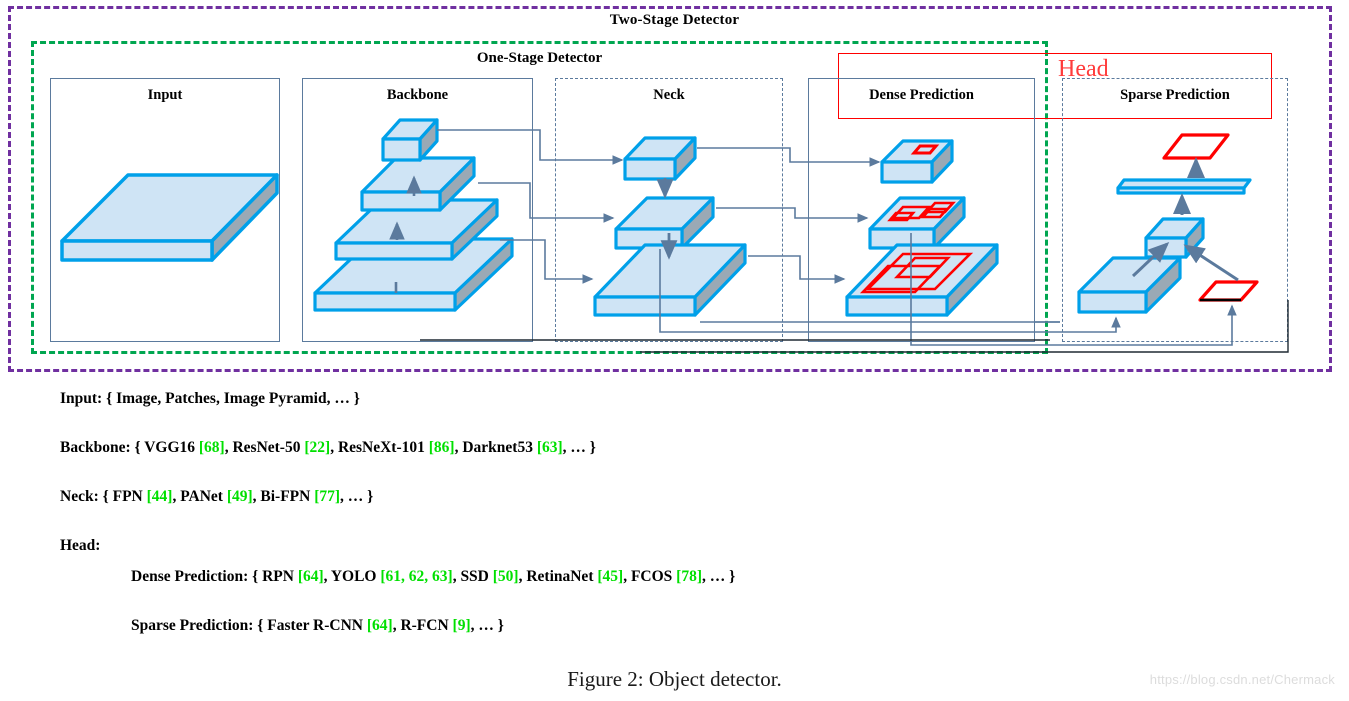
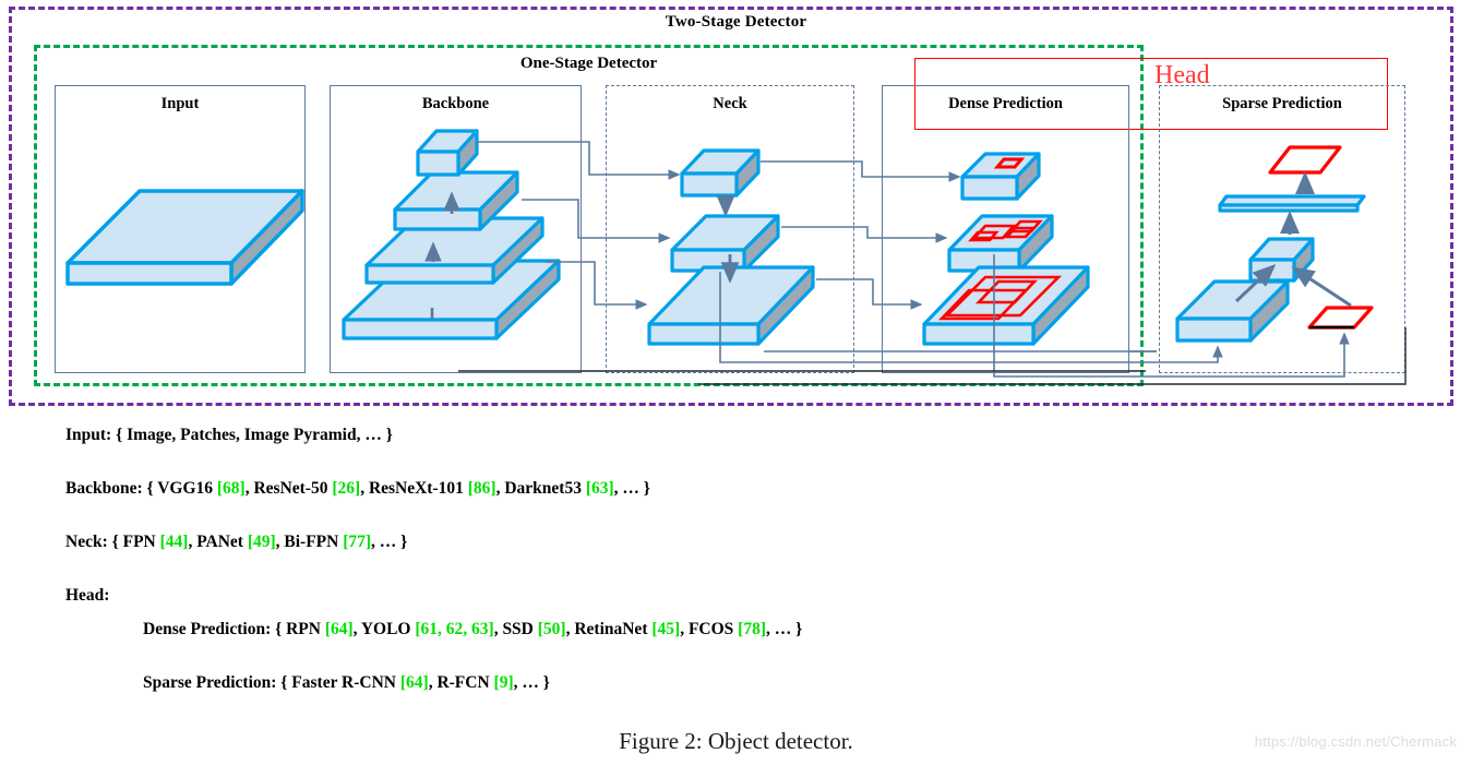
  Two-Stage Detector
  One-Stage Detector
  Head
  Input
  Backbone
  Neck
  Dense Prediction
  Sparse Prediction
  Input: { Image, Patches, Image Pyramid, … }
- Backbone: { VGG16 [68], ResNet-50 [22], ResNeXt-101 [86], Darknet53 [63], … }
+ Backbone: { VGG16 [68], ResNet-50 [26], ResNeXt-101 [86], Darknet53 [63], … }
  Neck: { FPN [44], PANet [49], Bi-FPN [77], … }
  Head:
  Dense Prediction: { RPN [64], YOLO [61, 62, 63], SSD [50], RetinaNet [45], FCOS [78], … }
  Sparse Prediction: { Faster R-CNN [64], R-FCN [9], … }
  Figure 2: Object detector.
  https://blog.csdn.net/Chermack
